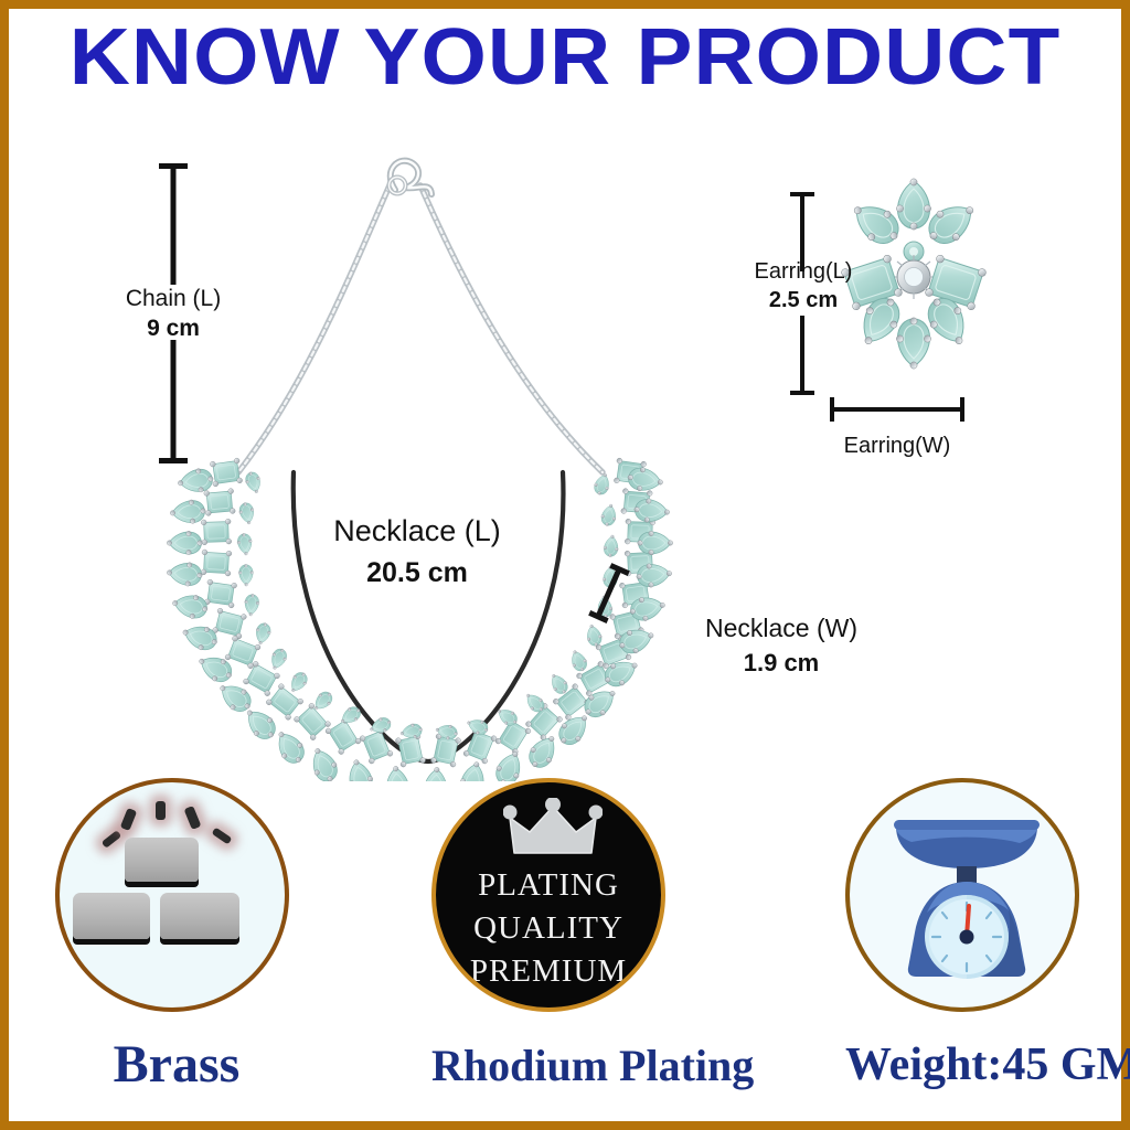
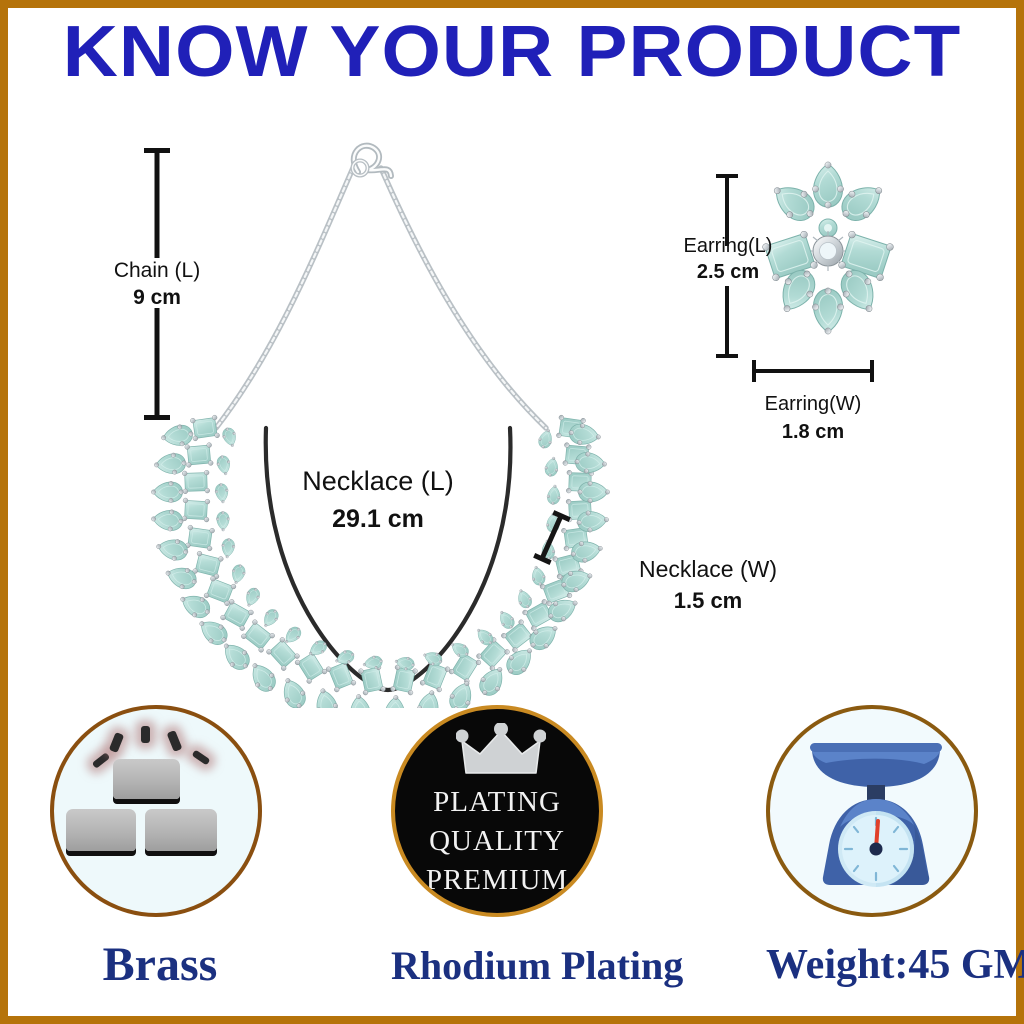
  KNOW YOUR PRODUCT
  Chain (L)
  9 cm
  Necklace (L)
- 20.5 cm
+ 29.1 cm
  Necklace (W)
- 1.9 cm
+ 1.5 cm
  Earring(L)
  2.5 cm
  Earring(W)
+ 1.8 cm
  Brass
  PLATING
  QUALITY
  PREMIUM
  Rhodium Plating
  Weight:45 GM
